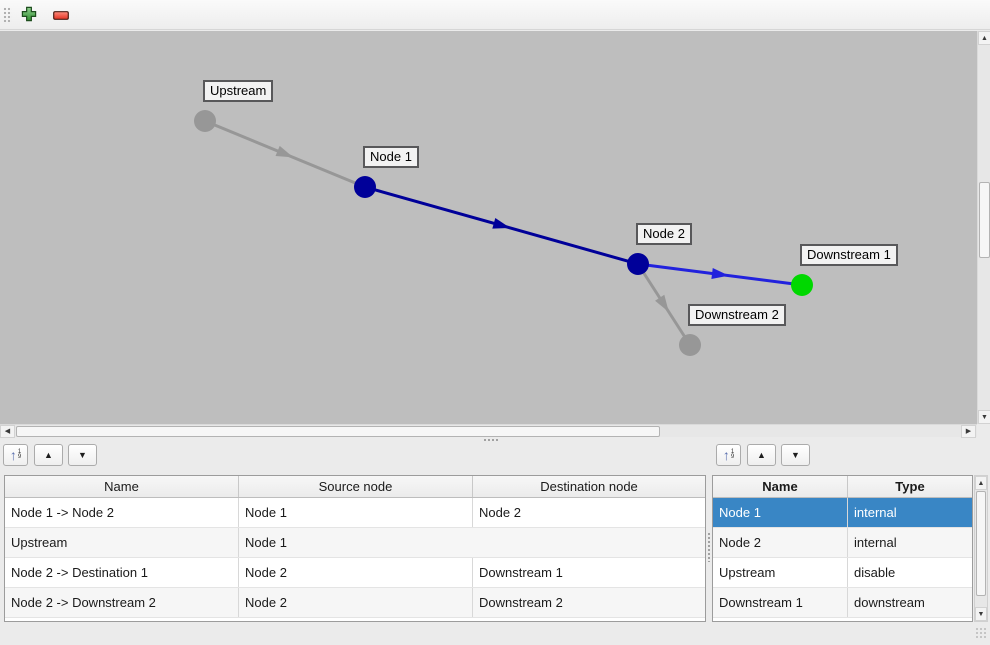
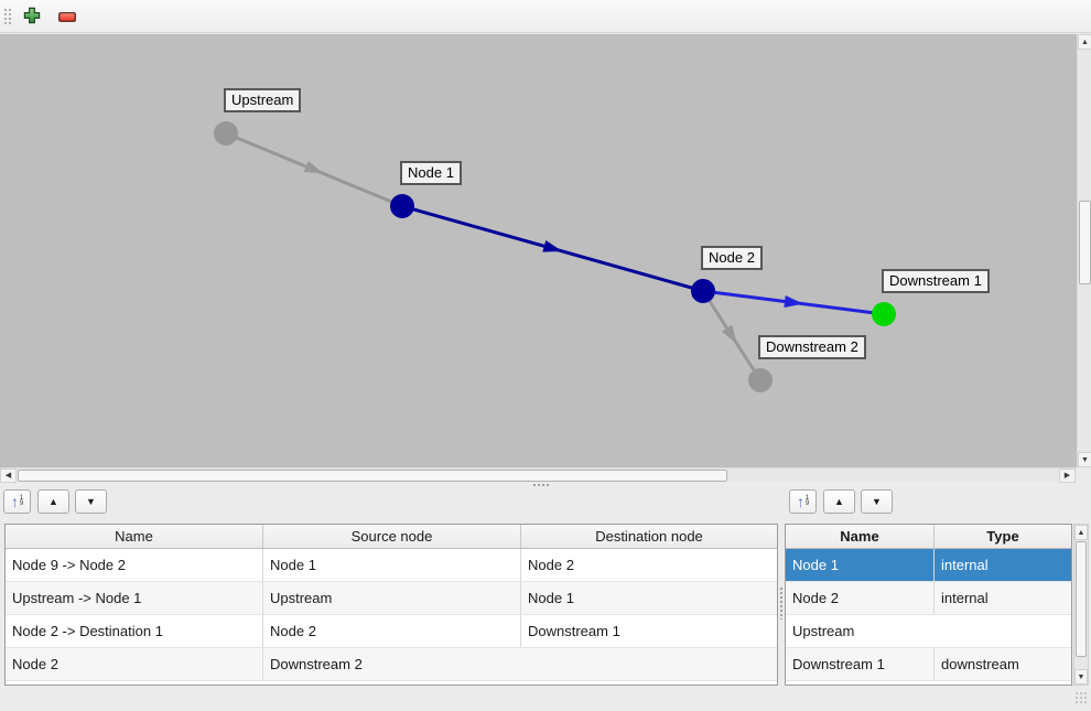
  Upstream
  Node 1
  Node 2
  Downstream 1
  Downstream 2
  ↑
  ▲
  ▼
  ↑
  ▲
  ▼
  Name
  Source node
  Destination node
- Node 1 -> Node 2
+ Node 9 -> Node 2
  Node 1
  Node 2
+ Upstream -> Node 1
  Upstream
  Node 1
  Node 2 -> Destination 1
  Node 2
  Downstream 1
- Node 2 -> Downstream 2
  Node 2
  Downstream 2
  Name
  Type
  Node 1
  internal
  Node 2
  internal
  Upstream
- disable
  Downstream 1
  downstream
